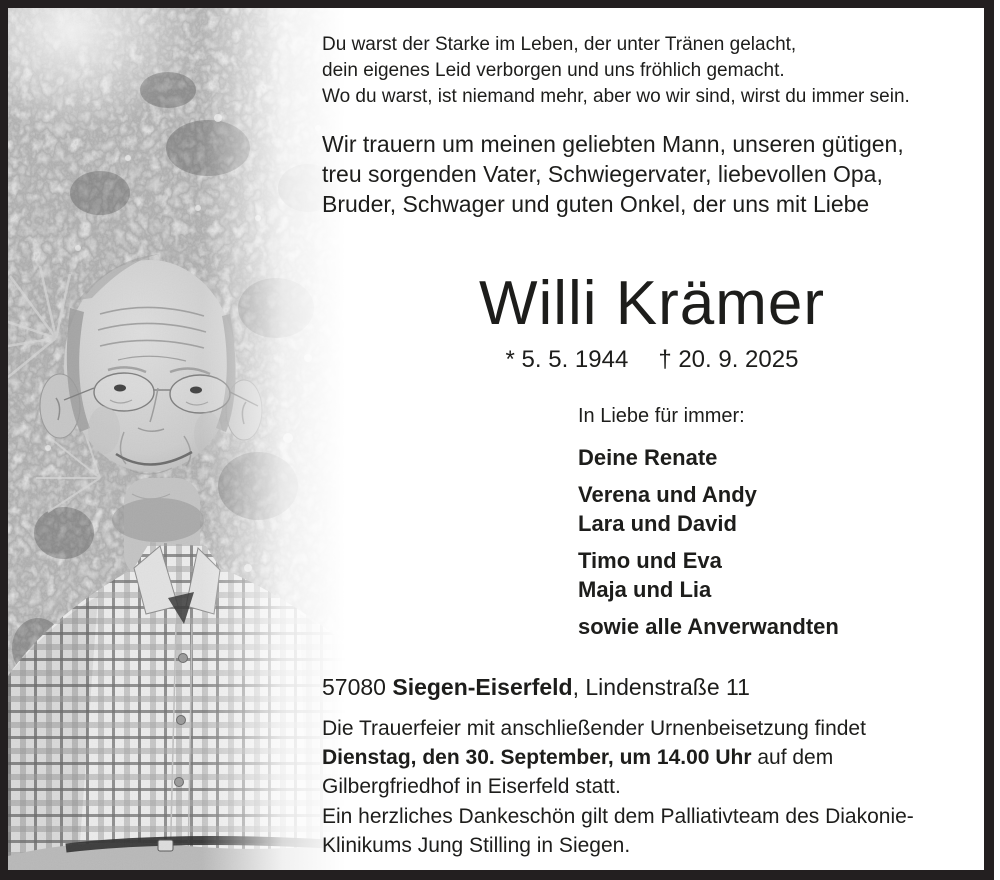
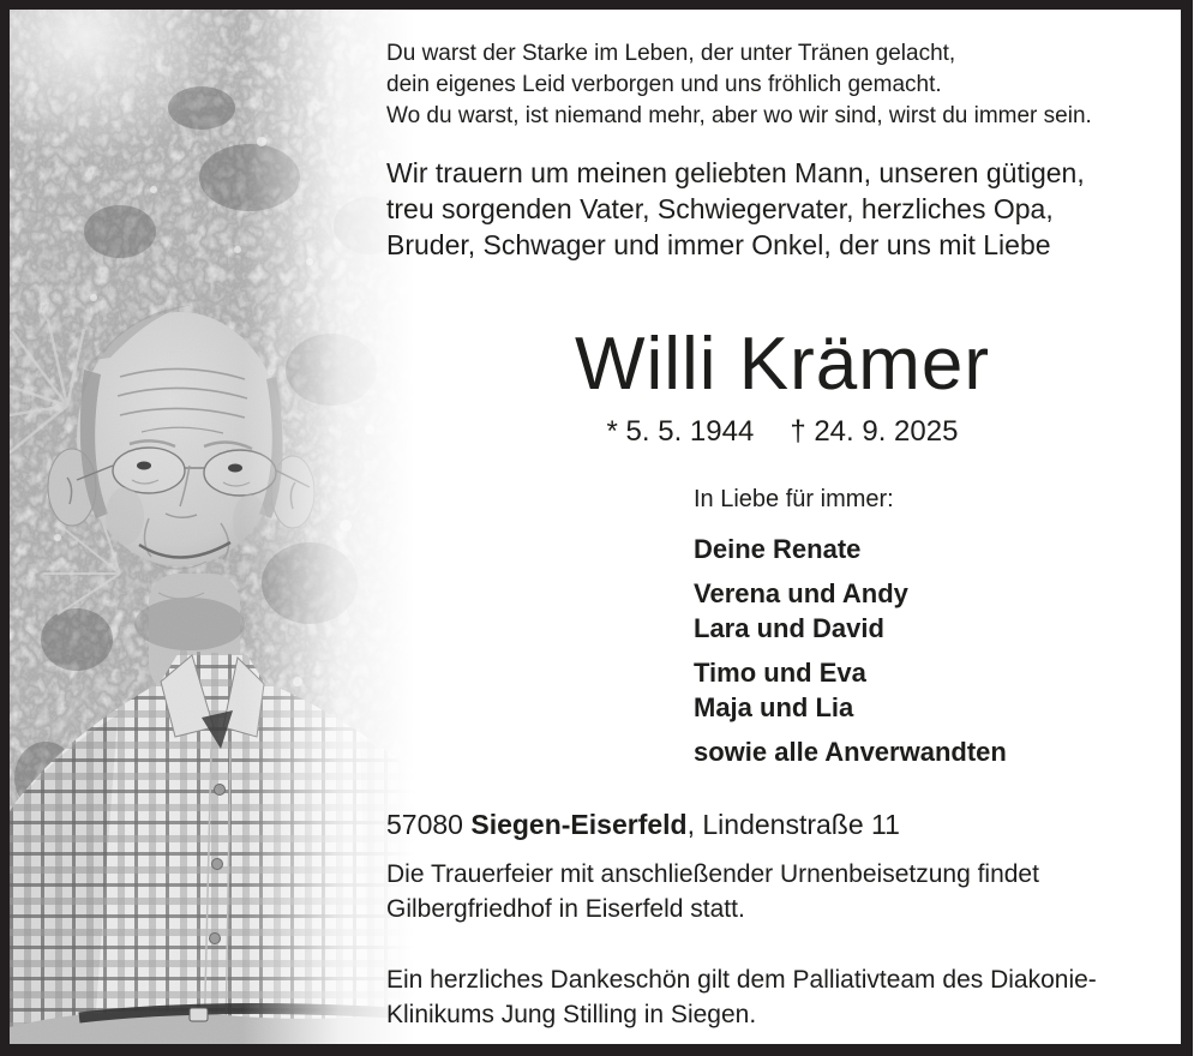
  Du warst der Starke im Leben, der unter Tränen gelacht,
  dein eigenes Leid verborgen und uns fröhlich gemacht.
  Wo du warst, ist niemand mehr, aber wo wir sind, wirst du immer sein.
  Wir trauern um meinen geliebten Mann, unseren gütigen,
- treu sorgenden Vater, Schwiegervater, liebevollen Opa,
+ treu sorgenden Vater, Schwiegervater, herzliches Opa,
- Bruder, Schwager und guten Onkel, der uns mit Liebe
+ Bruder, Schwager und immer Onkel, der uns mit Liebe
  Willi Krämer
- * 5. 5. 1944 † 20. 9. 2025
+ * 5. 5. 1944 † 24. 9. 2025
  In Liebe für immer:
  Deine Renate
  Verena und Andy
  Lara und David
  Timo und Eva
  Maja und Lia
  sowie alle Anverwandten
  57080 Siegen-Eiserfeld, Lindenstraße 11
  Die Trauerfeier mit anschließender Urnenbeisetzung findet
- Dienstag, den 30. September, um 14.00 Uhr auf dem
  Gilbergfriedhof in Eiserfeld statt.
  Ein herzliches Dankeschön gilt dem Palliativteam des Diakonie-
  Klinikums Jung Stilling in Siegen.
